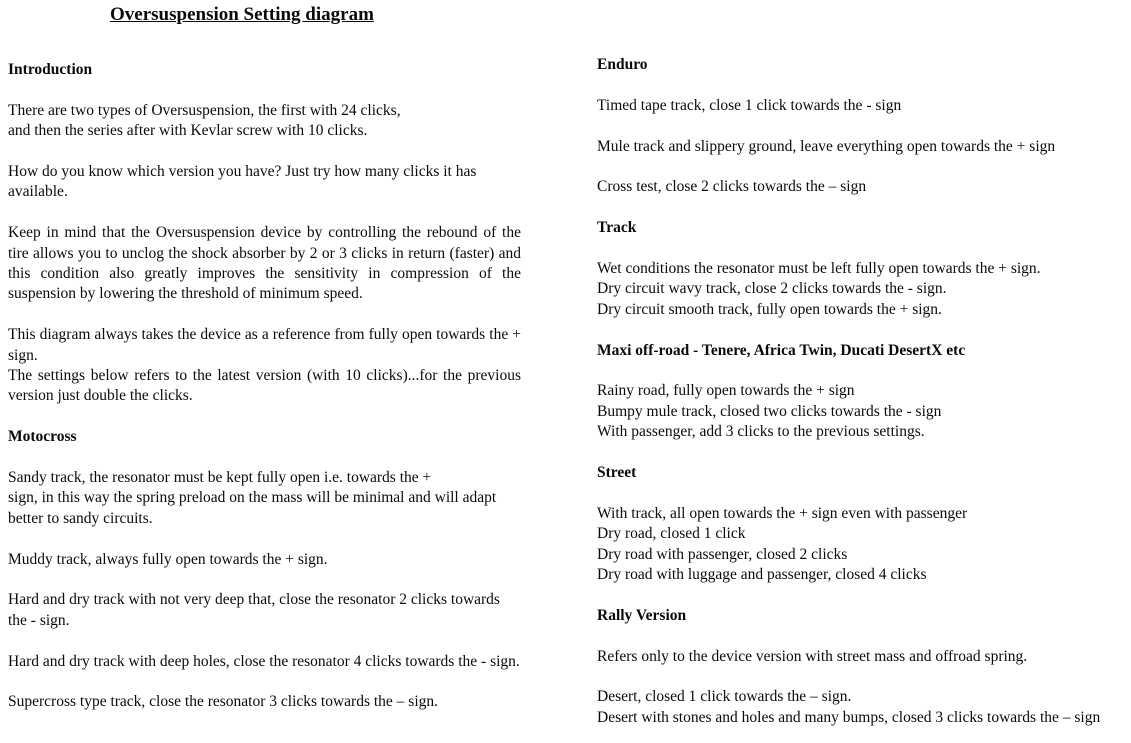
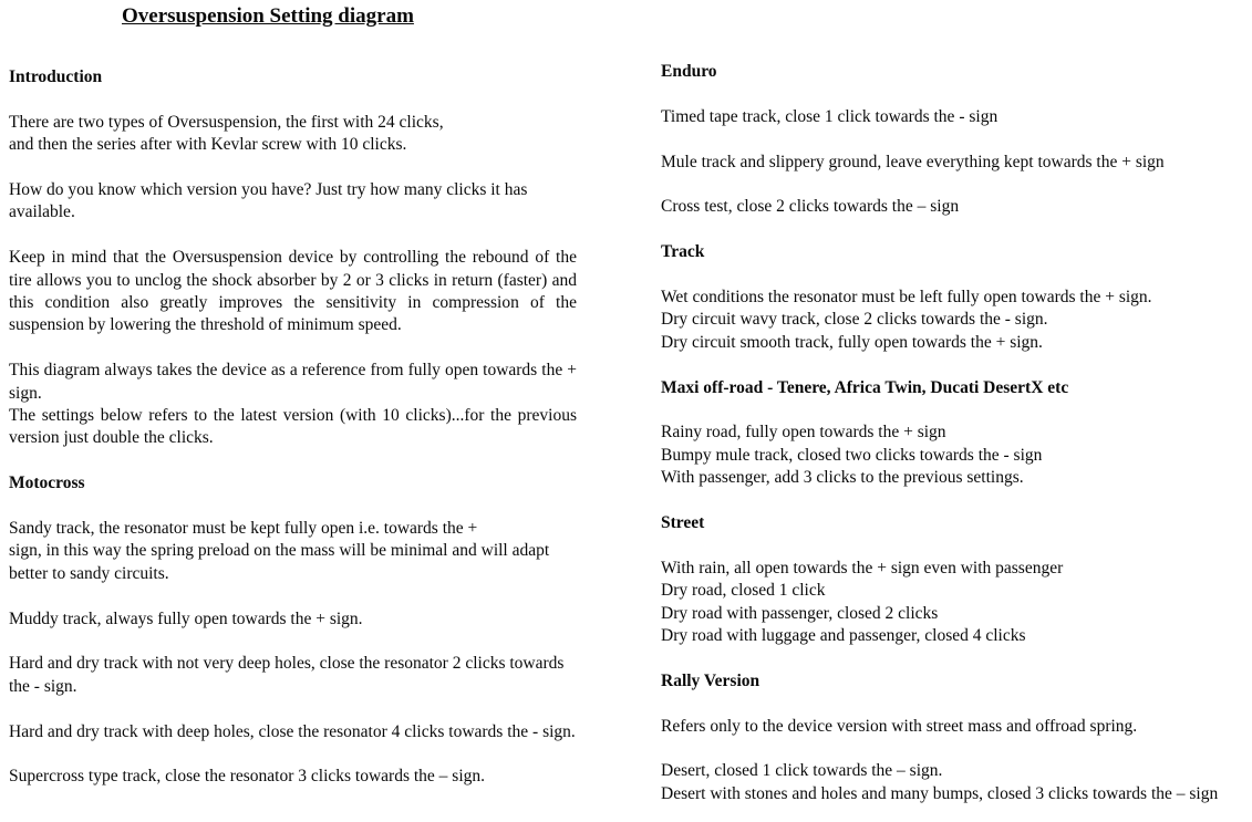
  Oversuspension Setting diagram
  Introduction
  There are two types of Oversuspension, the first with 24 clicks,
  and then the series after with Kevlar screw with 10 clicks.
  How do you know which version you have? Just try how many clicks it has available.
  Keep in mind that the Oversuspension device by controlling the rebound of the tire allows you to unclog the shock absorber by 2 or 3 clicks in return (faster) and this condition also greatly improves the sensitivity in compression of the suspension by lowering the threshold of minimum speed.
  This diagram always takes the device as a reference from fully open towards the + sign.
  The settings below refers to the latest version (with 10 clicks)...for the previous version just double the clicks.
  Motocross
  Sandy track, the resonator must be kept fully open i.e. towards the +
  sign, in this way the spring preload on the mass will be minimal and will adapt better to sandy circuits.
  Muddy track, always fully open towards the + sign.
- Hard and dry track with not very deep that, close the resonator 2 clicks towards the - sign.
+ Hard and dry track with not very deep holes, close the resonator 2 clicks towards the - sign.
  Hard and dry track with deep holes, close the resonator 4 clicks towards the - sign.
  Supercross type track, close the resonator 3 clicks towards the – sign.
  Enduro
  Timed tape track, close 1 click towards the - sign
- Mule track and slippery ground, leave everything open towards the + sign
+ Mule track and slippery ground, leave everything kept towards the + sign
  Cross test, close 2 clicks towards the – sign
  Track
  Wet conditions the resonator must be left fully open towards the + sign.
  Dry circuit wavy track, close 2 clicks towards the - sign.
  Dry circuit smooth track, fully open towards the + sign.
  Maxi off-road - Tenere, Africa Twin, Ducati DesertX etc
  Rainy road, fully open towards the + sign
  Bumpy mule track, closed two clicks towards the - sign
  With passenger, add 3 clicks to the previous settings.
  Street
- With track, all open towards the + sign even with passenger
+ With rain, all open towards the + sign even with passenger
  Dry road, closed 1 click
  Dry road with passenger, closed 2 clicks
  Dry road with luggage and passenger, closed 4 clicks
  Rally Version
  Refers only to the device version with street mass and offroad spring.
  Desert, closed 1 click towards the – sign.
  Desert with stones and holes and many bumps, closed 3 clicks towards the – sign
